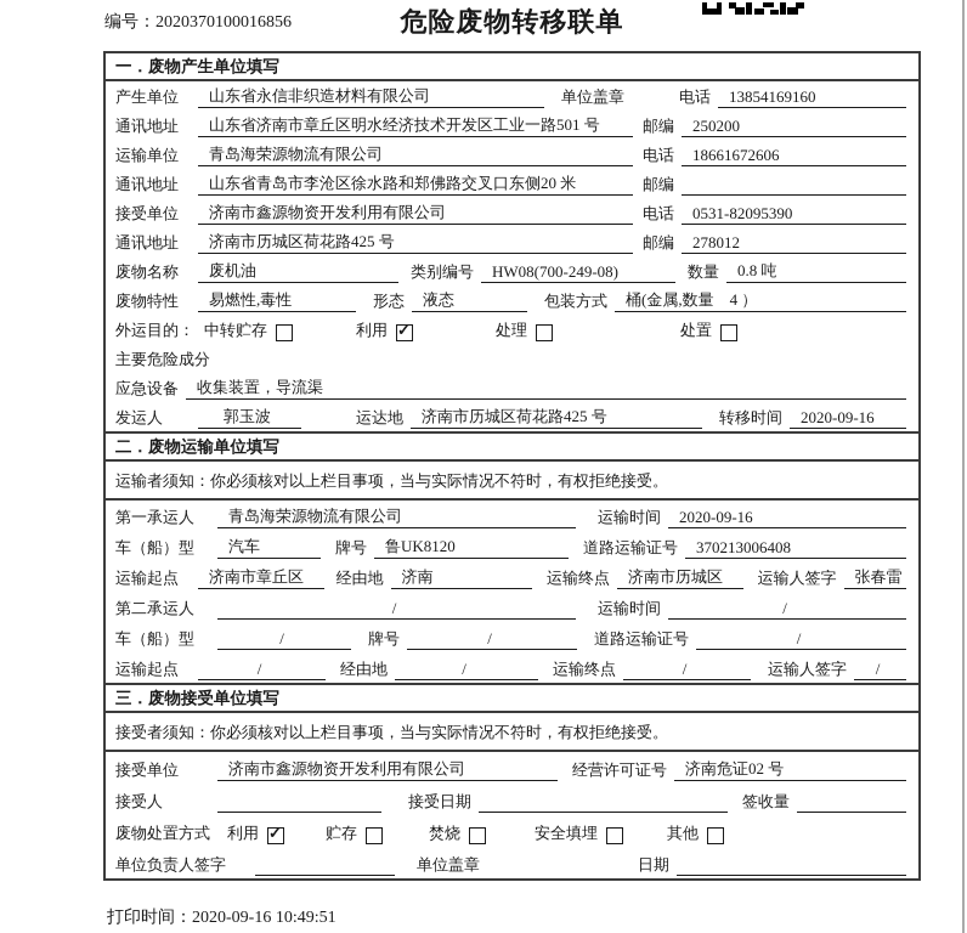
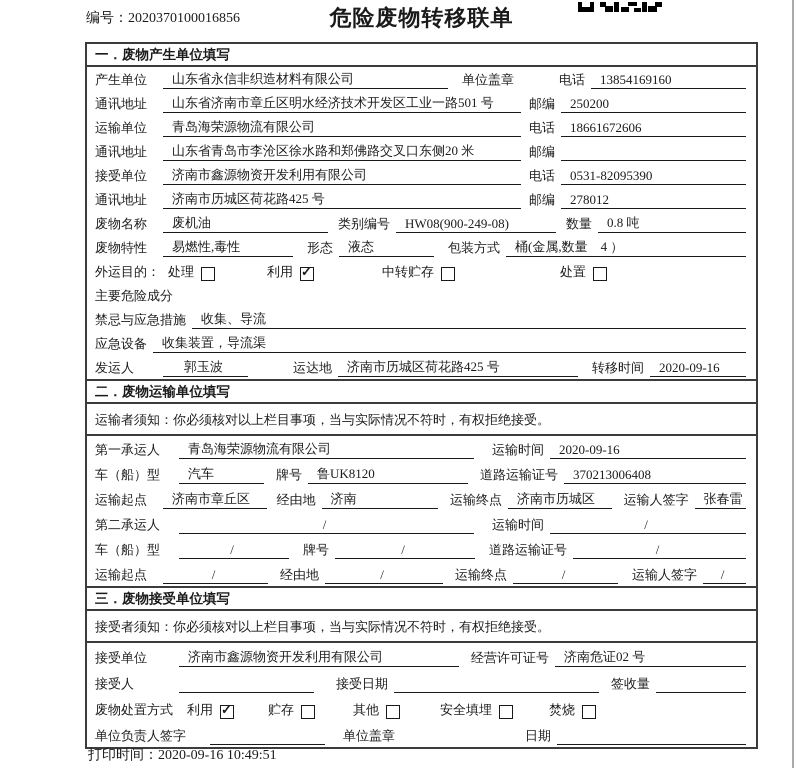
  编号：2020370100016856
  危险废物转移联单
  一．废物产生单位填写
  产生单位
  山东省永信非织造材料有限公司
  单位盖章
  电话
  13854169160
  通讯地址
  山东省济南市章丘区明水经济技术开发区工业一路501 号
  邮编
  250200
  运输单位
  青岛海荣源物流有限公司
  电话
  18661672606
  通讯地址
  山东省青岛市李沧区徐水路和郑佛路交叉口东侧20 米
  邮编
  接受单位
  济南市鑫源物资开发利用有限公司
  电话
  0531-82095390
  通讯地址
  济南市历城区荷花路425 号
  邮编
  278012
  废物名称
  废机油
  类别编号
- HW08(700-249-08)
+ HW08(900-249-08)
  数量
  0.8 吨
  废物特性
  易燃性,毒性
  形态
  液态
  包装方式
  桶(金属,数量 4 ）
  外运目的：
- 中转贮存
+ 处理
  利用
- 处理
+ 中转贮存
  处置
  主要危险成分
+ 禁忌与应急措施
+ 收集、导流
  应急设备
  收集装置，导流渠
  发运人
  郭玉波
  运达地
  济南市历城区荷花路425 号
  转移时间
  2020-09-16
  二．废物运输单位填写
  运输者须知：你必须核对以上栏目事项，当与实际情况不符时，有权拒绝接受。
  第一承运人
  青岛海荣源物流有限公司
  运输时间
  2020-09-16
  车（船）型
  汽车
  牌号
  鲁UK8120
  道路运输证号
  370213006408
  运输起点
  济南市章丘区
  经由地
  济南
  运输终点
  济南市历城区
  运输人签字
  张春雷
  第二承运人
  /
  运输时间
  /
  车（船）型
  /
  牌号
  /
  道路运输证号
  /
  运输起点
  /
  经由地
  /
  运输终点
  /
  运输人签字
  /
  三．废物接受单位填写
  接受者须知：你必须核对以上栏目事项，当与实际情况不符时，有权拒绝接受。
  接受单位
  济南市鑫源物资开发利用有限公司
  经营许可证号
  济南危证02 号
  接受人
  接受日期
  签收量
  废物处置方式
  利用
  贮存
- 焚烧
+ 其他
  安全填埋
- 其他
+ 焚烧
  单位负责人签字
  单位盖章
  日期
  打印时间：2020-09-16 10:49:51
